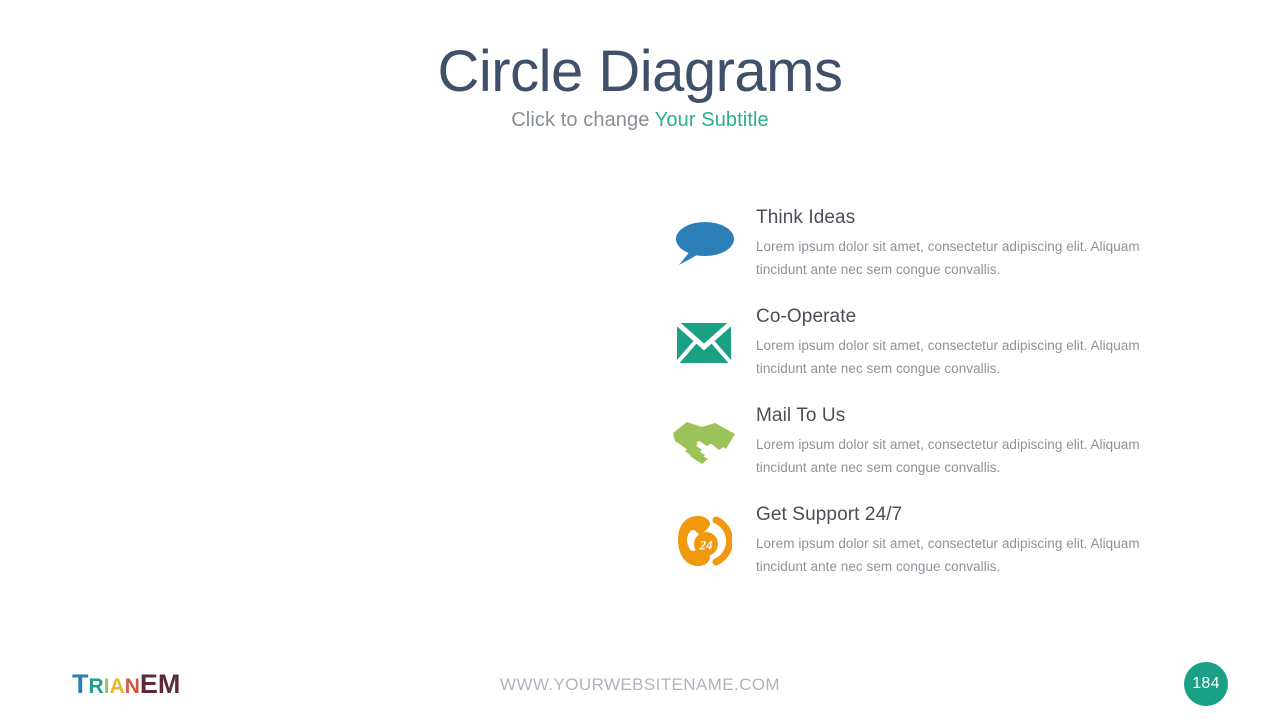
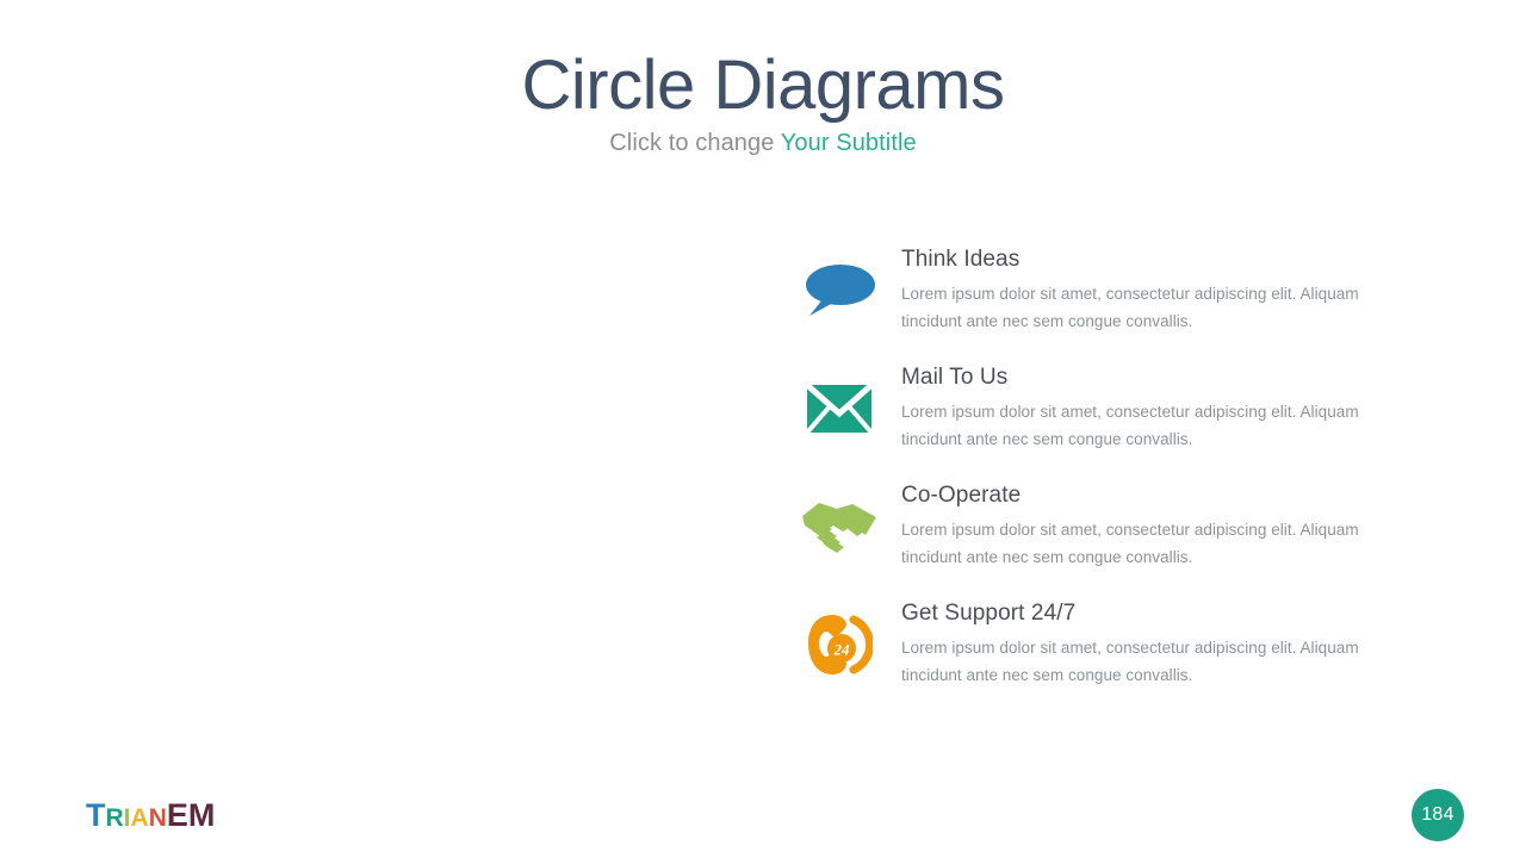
  Circle Diagrams
  Click to change Your Subtitle
  Think Ideas
  Lorem ipsum dolor sit amet, consectetur adipiscing elit. Aliquam tincidunt ante nec sem congue convallis.
- Co-Operate
+ Mail To Us
  Lorem ipsum dolor sit amet, consectetur adipiscing elit. Aliquam tincidunt ante nec sem congue convallis.
- Mail To Us
+ Co-Operate
  Lorem ipsum dolor sit amet, consectetur adipiscing elit. Aliquam tincidunt ante nec sem congue convallis.
  24
  Get Support 24/7
  Lorem ipsum dolor sit amet, consectetur adipiscing elit. Aliquam tincidunt ante nec sem congue convallis.
  TRIANEM
- WWW.YOURWEBSITENAME.COM
  184
